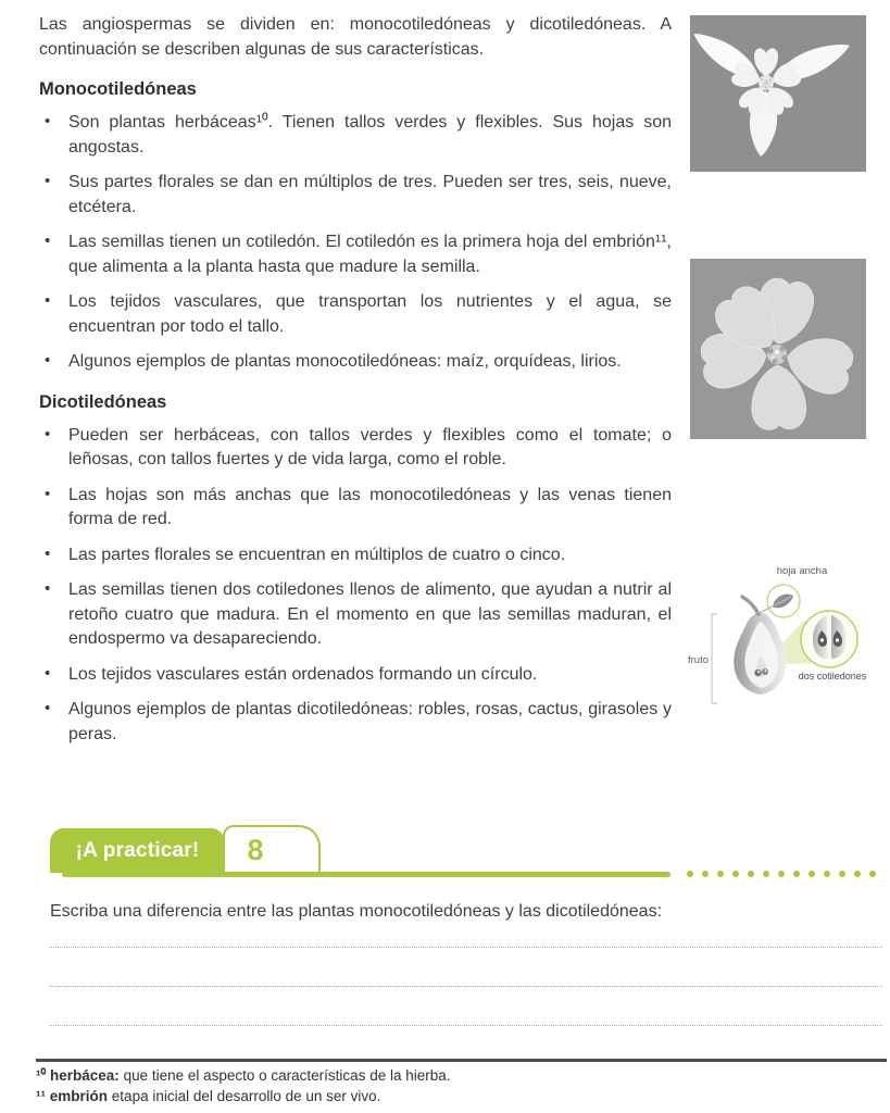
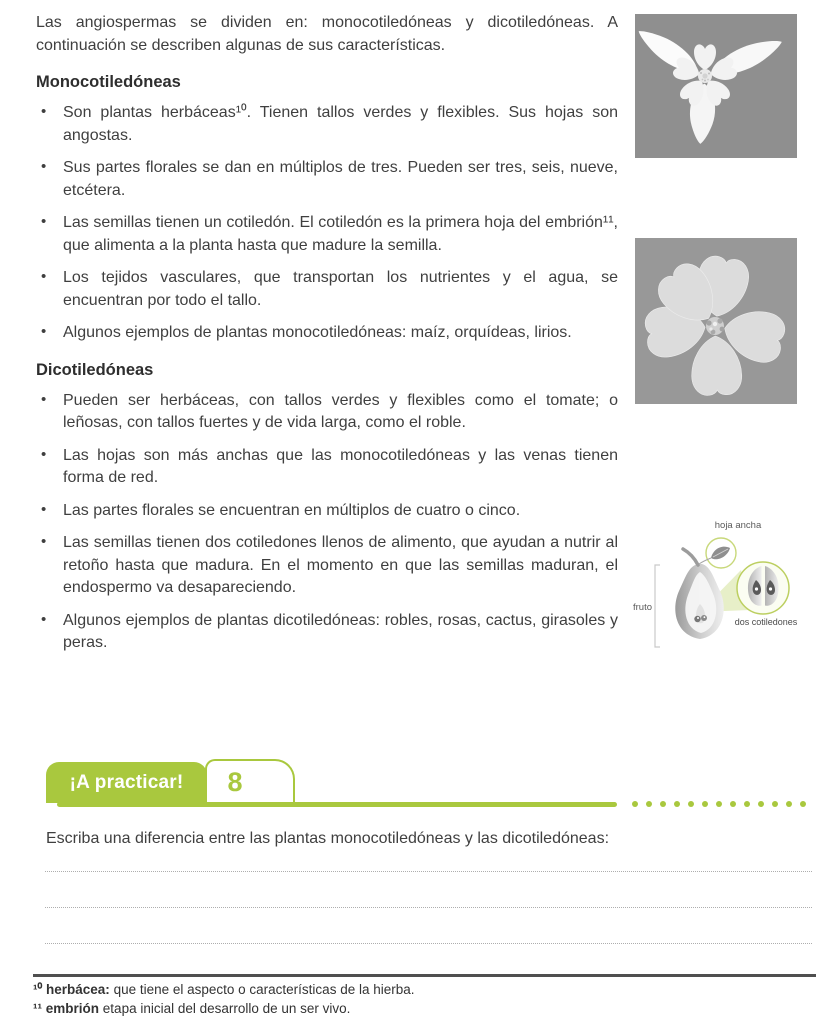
  Las angiospermas se dividen en: monocotiledóneas y dicotiledóneas. A continuación se describen algunas de sus características.
  Monocotiledóneas
  Son plantas herbáceas¹⁰. Tienen tallos verdes y flexibles. Sus hojas son angostas.
  Sus partes florales se dan en múltiplos de tres. Pueden ser tres, seis, nueve, etcétera.
  Las semillas tienen un cotiledón. El cotiledón es la primera hoja del embrión¹¹, que alimenta a la planta hasta que madure la semilla.
  Los tejidos vasculares, que transportan los nutrientes y el agua, se encuentran por todo el tallo.
  Algunos ejemplos de plantas monocotiledóneas: maíz, orquídeas, lirios.
  Dicotiledóneas
  Pueden ser herbáceas, con tallos verdes y flexibles como el tomate; o leñosas, con tallos fuertes y de vida larga, como el roble.
  Las hojas son más anchas que las monocotiledóneas y las venas tienen forma de red.
  Las partes florales se encuentran en múltiplos de cuatro o cinco.
- Las semillas tienen dos cotiledones llenos de alimento, que ayudan a nutrir al retoño cuatro que madura. En el momento en que las semillas maduran, el endospermo va desapareciendo.
+ Las semillas tienen dos cotiledones llenos de alimento, que ayudan a nutrir al retoño hasta que madura. En el momento en que las semillas maduran, el endospermo va desapareciendo.
- Los tejidos vasculares están ordenados formando un círculo.
  Algunos ejemplos de plantas dicotiledóneas: robles, rosas, cactus, girasoles y peras.
  fruto
  hoja ancha
  dos cotiledones
  8
  ¡A practicar!
  Escriba una diferencia entre las plantas monocotiledóneas y las dicotiledóneas:
  ¹⁰ herbácea: que tiene el aspecto o características de la hierba.
  ¹¹ embrión etapa inicial del desarrollo de un ser vivo.
